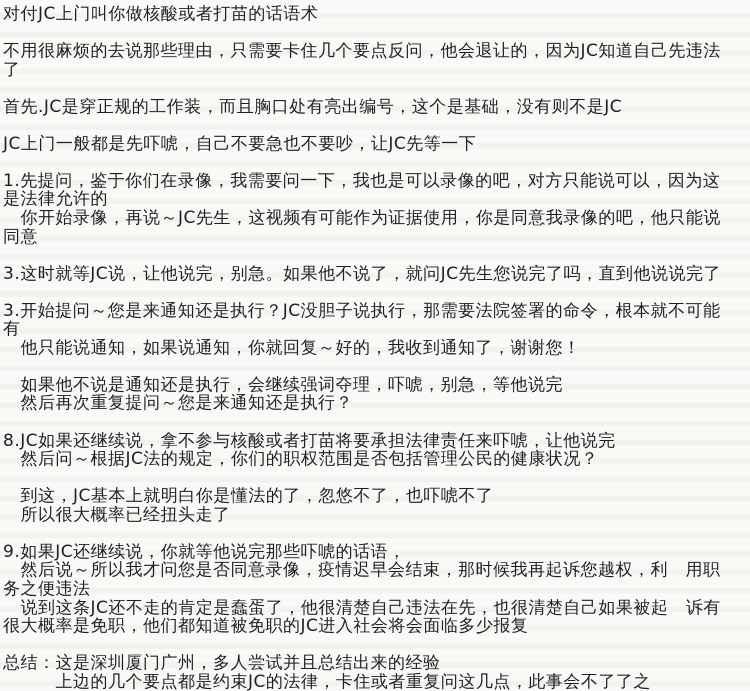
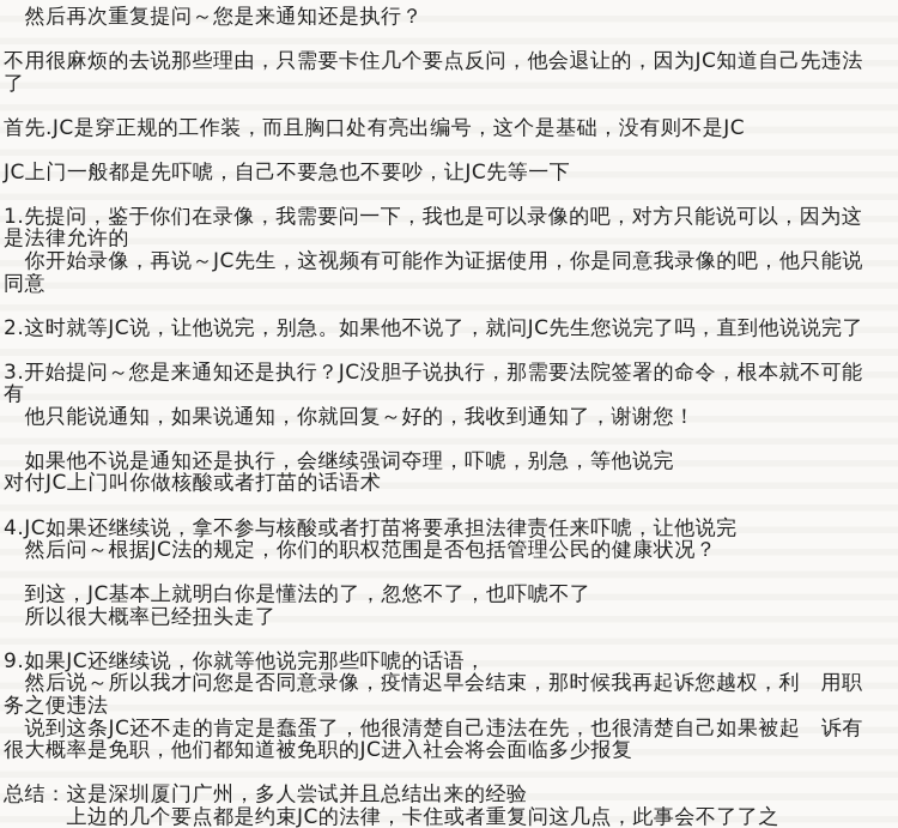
- 对付JC上门叫你做核酸或者打苗的话语术
+ 然后再次重复提问～您是来通知还是执行？
  不用很麻烦的去说那些理由，只需要卡住几个要点反问，他会退让的，因为JC知道自己先违法
  了
  首先.JC是穿正规的工作装，而且胸口处有亮出编号，这个是基础，没有则不是JC
  JC上门一般都是先吓唬，自己不要急也不要吵，让JC先等一下
  1.先提问，鉴于你们在录像，我需要问一下，我也是可以录像的吧，对方只能说可以，因为这
  是法律允许的
  你开始录像，再说～JC先生，这视频有可能作为证据使用，你是同意我录像的吧，他只能说
  同意
- 3.这时就等JC说，让他说完，别急。如果他不说了，就问JC先生您说完了吗，直到他说说完了
+ 2.这时就等JC说，让他说完，别急。如果他不说了，就问JC先生您说完了吗，直到他说说完了
  3.开始提问～您是来通知还是执行？JC没胆子说执行，那需要法院签署的命令，根本就不可能
  有
  他只能说通知，如果说通知，你就回复～好的，我收到通知了，谢谢您！
  如果他不说是通知还是执行，会继续强词夺理，吓唬，别急，等他说完
- 然后再次重复提问～您是来通知还是执行？
+ 对付JC上门叫你做核酸或者打苗的话语术
- 8.JC如果还继续说，拿不参与核酸或者打苗将要承担法律责任来吓唬，让他说完
+ 4.JC如果还继续说，拿不参与核酸或者打苗将要承担法律责任来吓唬，让他说完
  然后问～根据JC法的规定，你们的职权范围是否包括管理公民的健康状况？
  到这，JC基本上就明白你是懂法的了，忽悠不了，也吓唬不了
  所以很大概率已经扭头走了
  9.如果JC还继续说，你就等他说完那些吓唬的话语，
  然后说～所以我才问您是否同意录像，疫情迟早会结束，那时候我再起诉您越权，利 用职
  务之便违法
  说到这条JC还不走的肯定是蠢蛋了，他很清楚自己违法在先，也很清楚自己如果被起 诉有
  很大概率是免职，他们都知道被免职的JC进入社会将会面临多少报复
  总结：这是深圳厦门广州，多人尝试并且总结出来的经验
  上边的几个要点都是约束JC的法律，卡住或者重复问这几点，此事会不了了之
